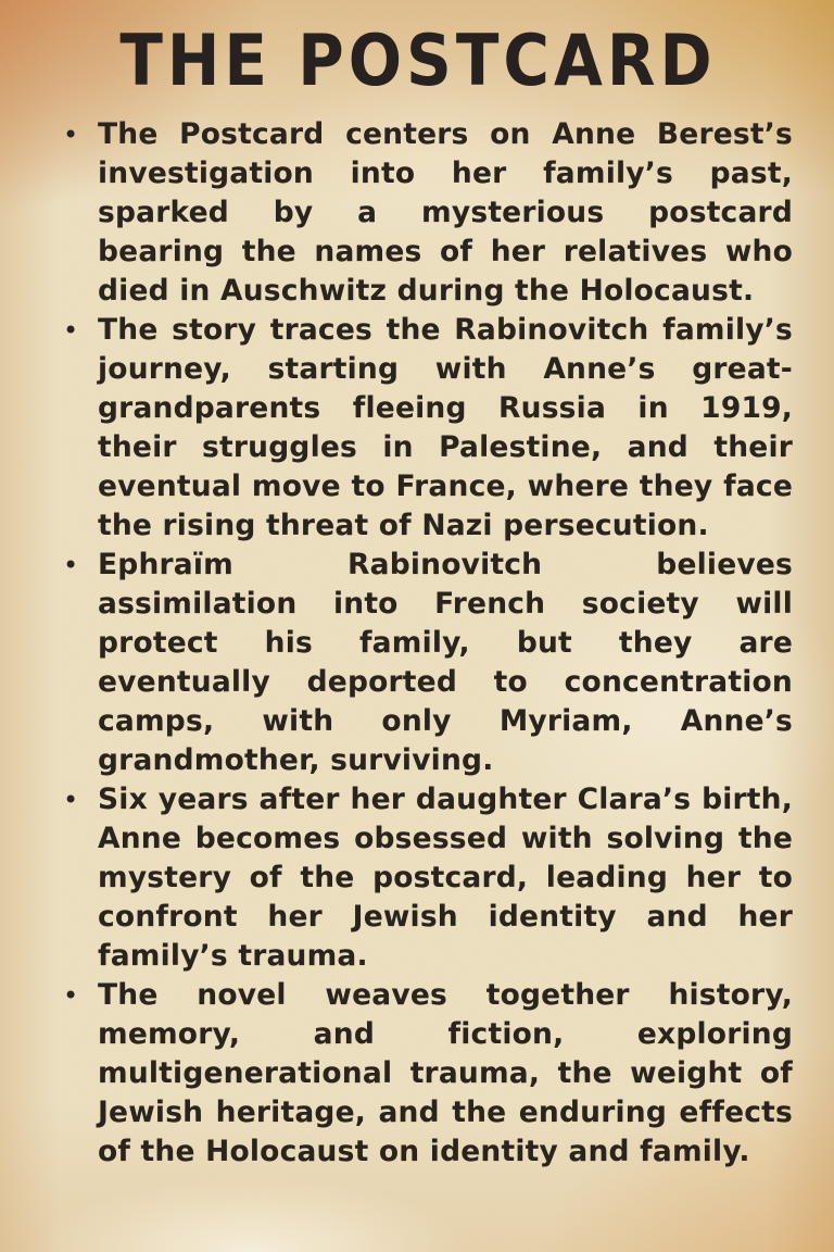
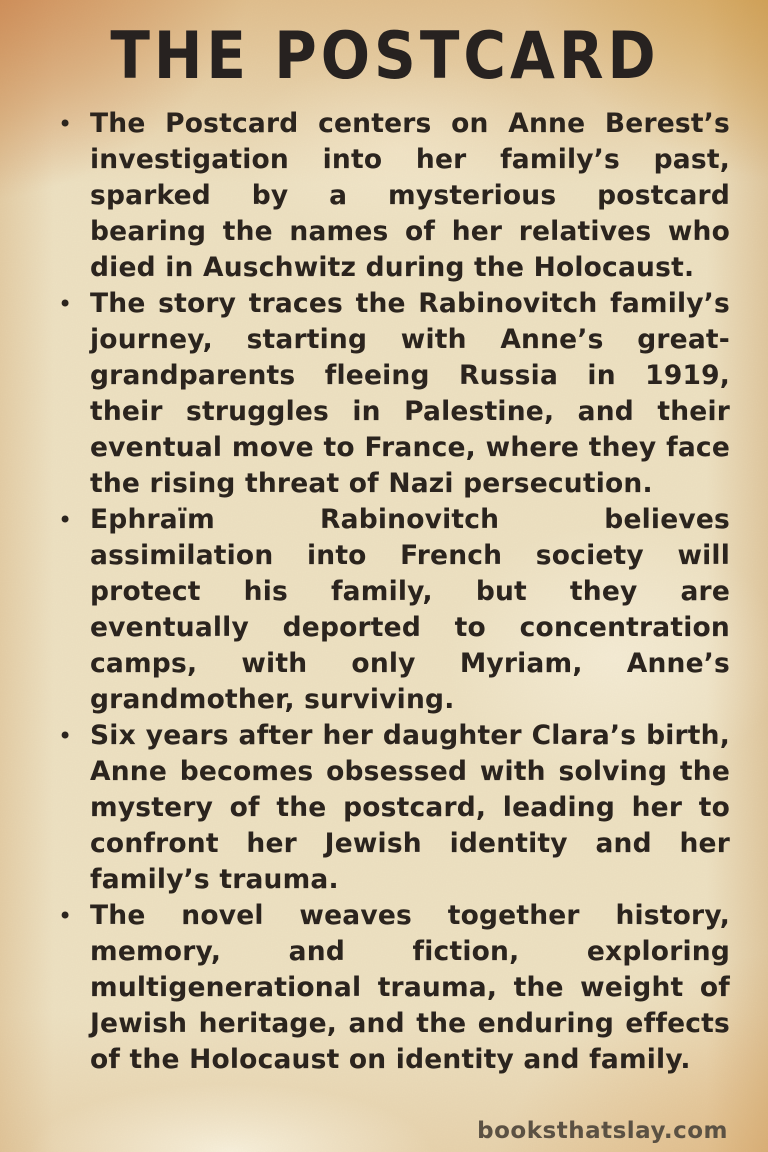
  THE POSTCARD
  •
  The Postcard centers on Anne Berest’s investigation into her family’s past, sparked by a mysterious postcard bearing the names of her relatives who died in Auschwitz during the Holocaust.
  •
  The story traces the Rabinovitch family’s journey, starting with Anne’s great-grandparents fleeing Russia in 1919, their struggles in Palestine, and their eventual move to France, where they face the rising threat of Nazi persecution.
  •
  Ephraïm Rabinovitch believes assimilation into French society will protect his family, but they are eventually deported to concentration camps, with only Myriam, Anne’s grandmother, surviving.
  •
  Six years after her daughter Clara’s birth, Anne becomes obsessed with solving the mystery of the postcard, leading her to confront her Jewish identity and her family’s trauma.
  •
  The novel weaves together history, memory, and fiction, exploring multigenerational trauma, the weight of Jewish heritage, and the enduring effects of the Holocaust on identity and family.
+ booksthatslay.com
